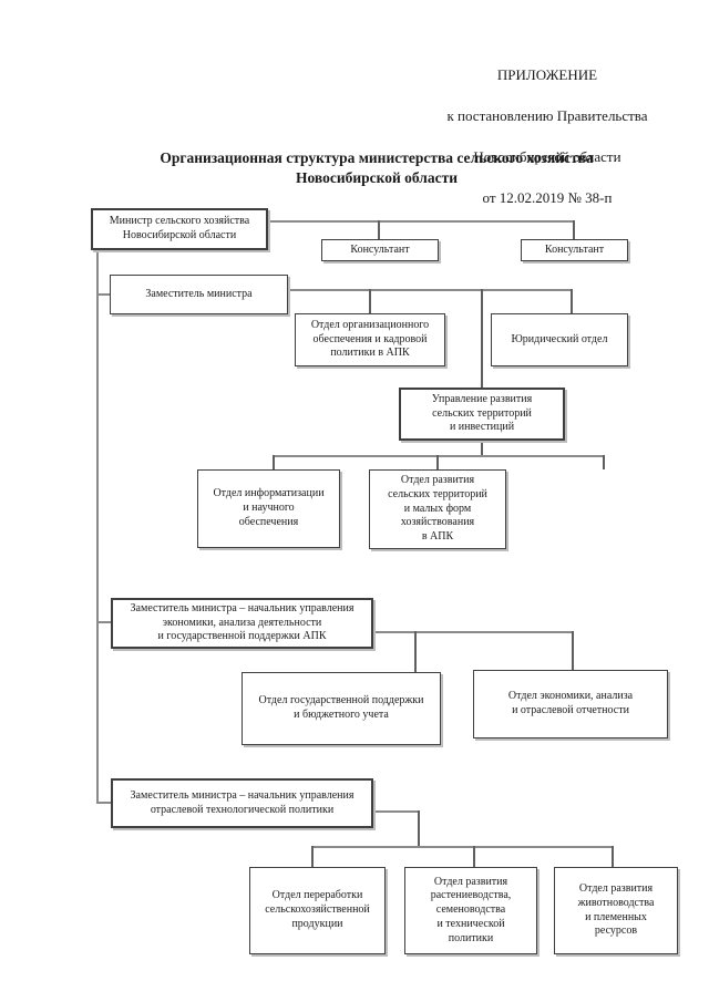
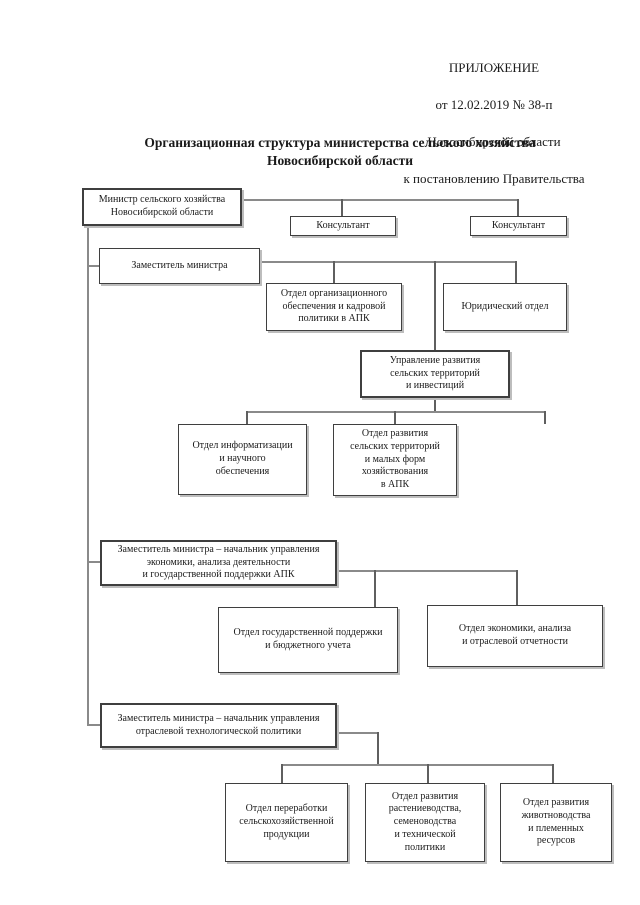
  ПРИЛОЖЕНИЕ
- к постановлению Правительства
+ от 12.02.2019 № 38-п
  Новосибирской области
- от 12.02.2019 № 38-п
+ к постановлению Правительства
  Организационная структура министерства сельского хозяйства
  Новосибирской области
  Министр сельского хозяйства
  Новосибирской области
  Консультант
  Консультант
  Заместитель министра
  Отдел организационного
  обеспечения и кадровой
  политики в АПК
  Юридический отдел
  Управление развития
  сельских территорий
  и инвестиций
  Отдел информатизации
  и научного
  обеспечения
  Отдел развития
  сельских территорий
  и малых форм
  хозяйствования
  в АПК
  Заместитель министра – начальник управления
  экономики, анализа деятельности
  и государственной поддержки АПК
  Отдел государственной поддержки
  и бюджетного учета
  Отдел экономики, анализа
  и отраслевой отчетности
  Заместитель министра – начальник управления
  отраслевой технологической политики
  Отдел переработки
  сельскохозяйственной
  продукции
  Отдел развития
  растениеводства,
  семеноводства
  и технической
  политики
  Отдел развития
  животноводства
  и племенных
  ресурсов
